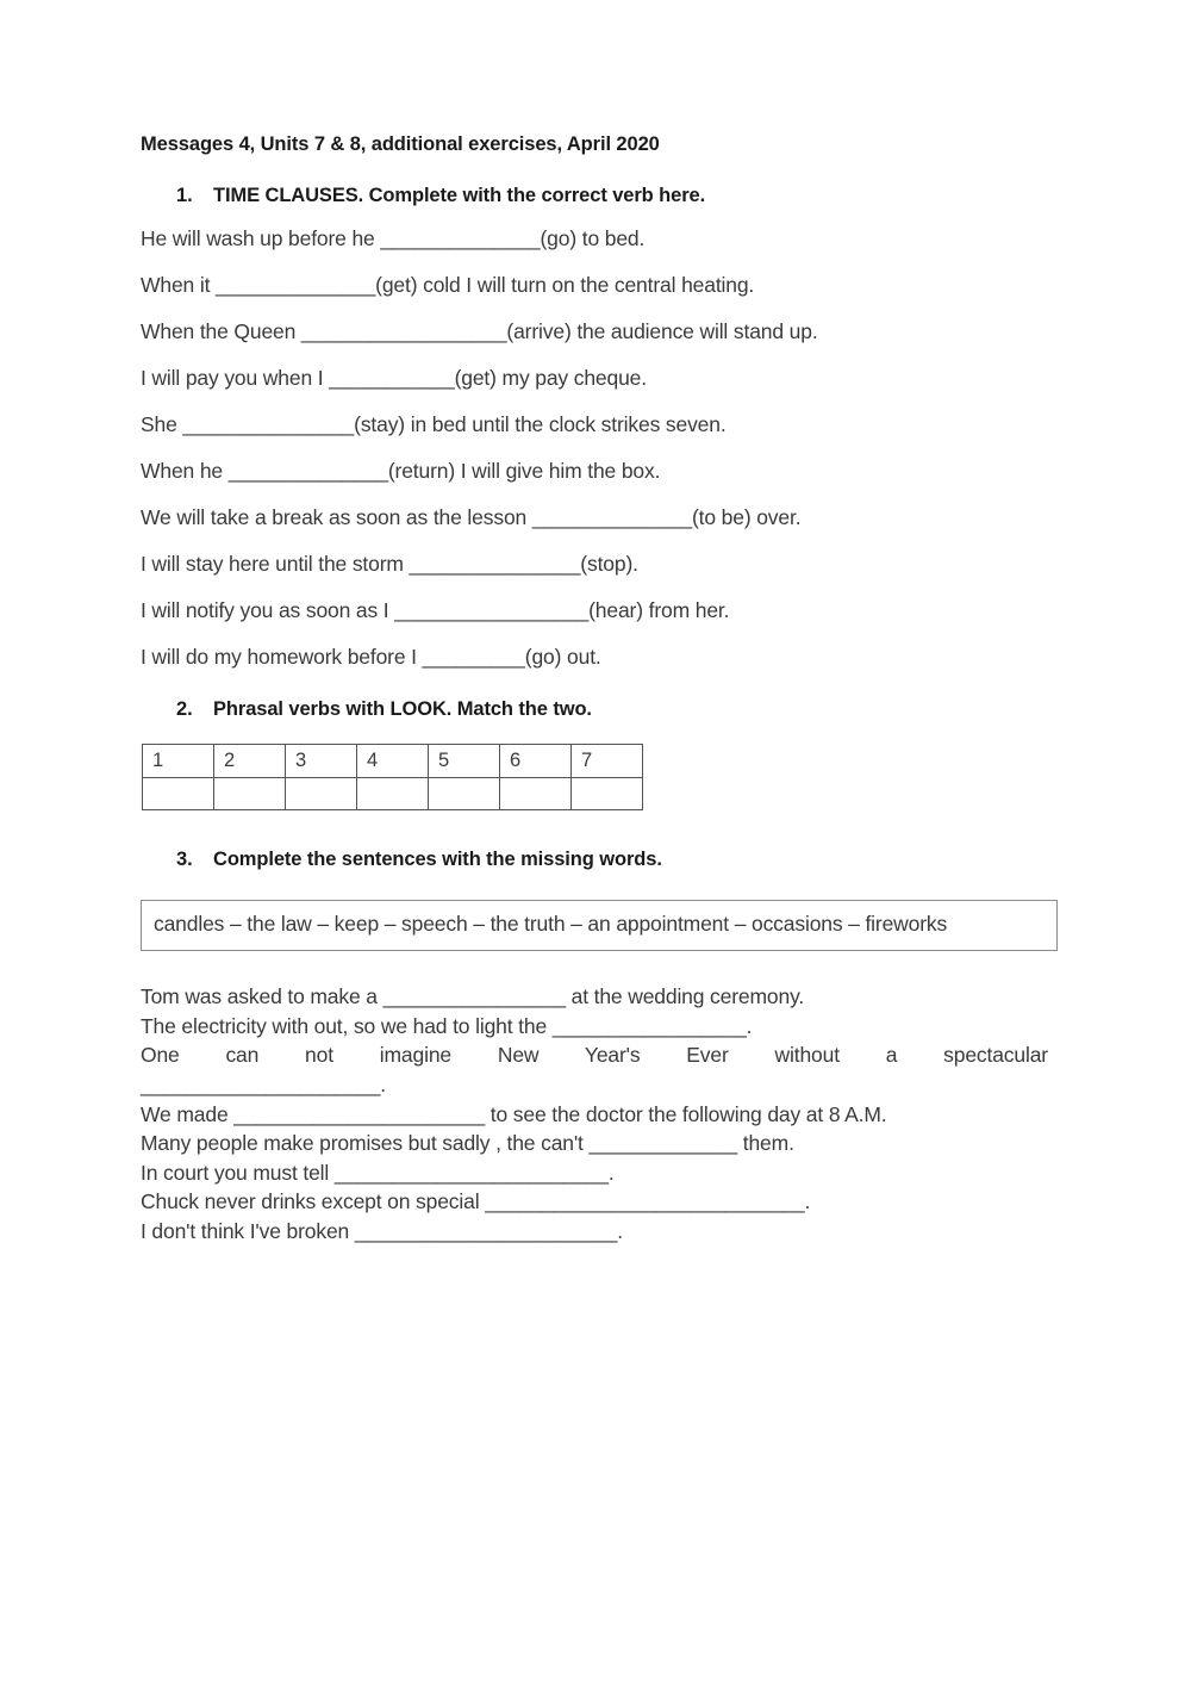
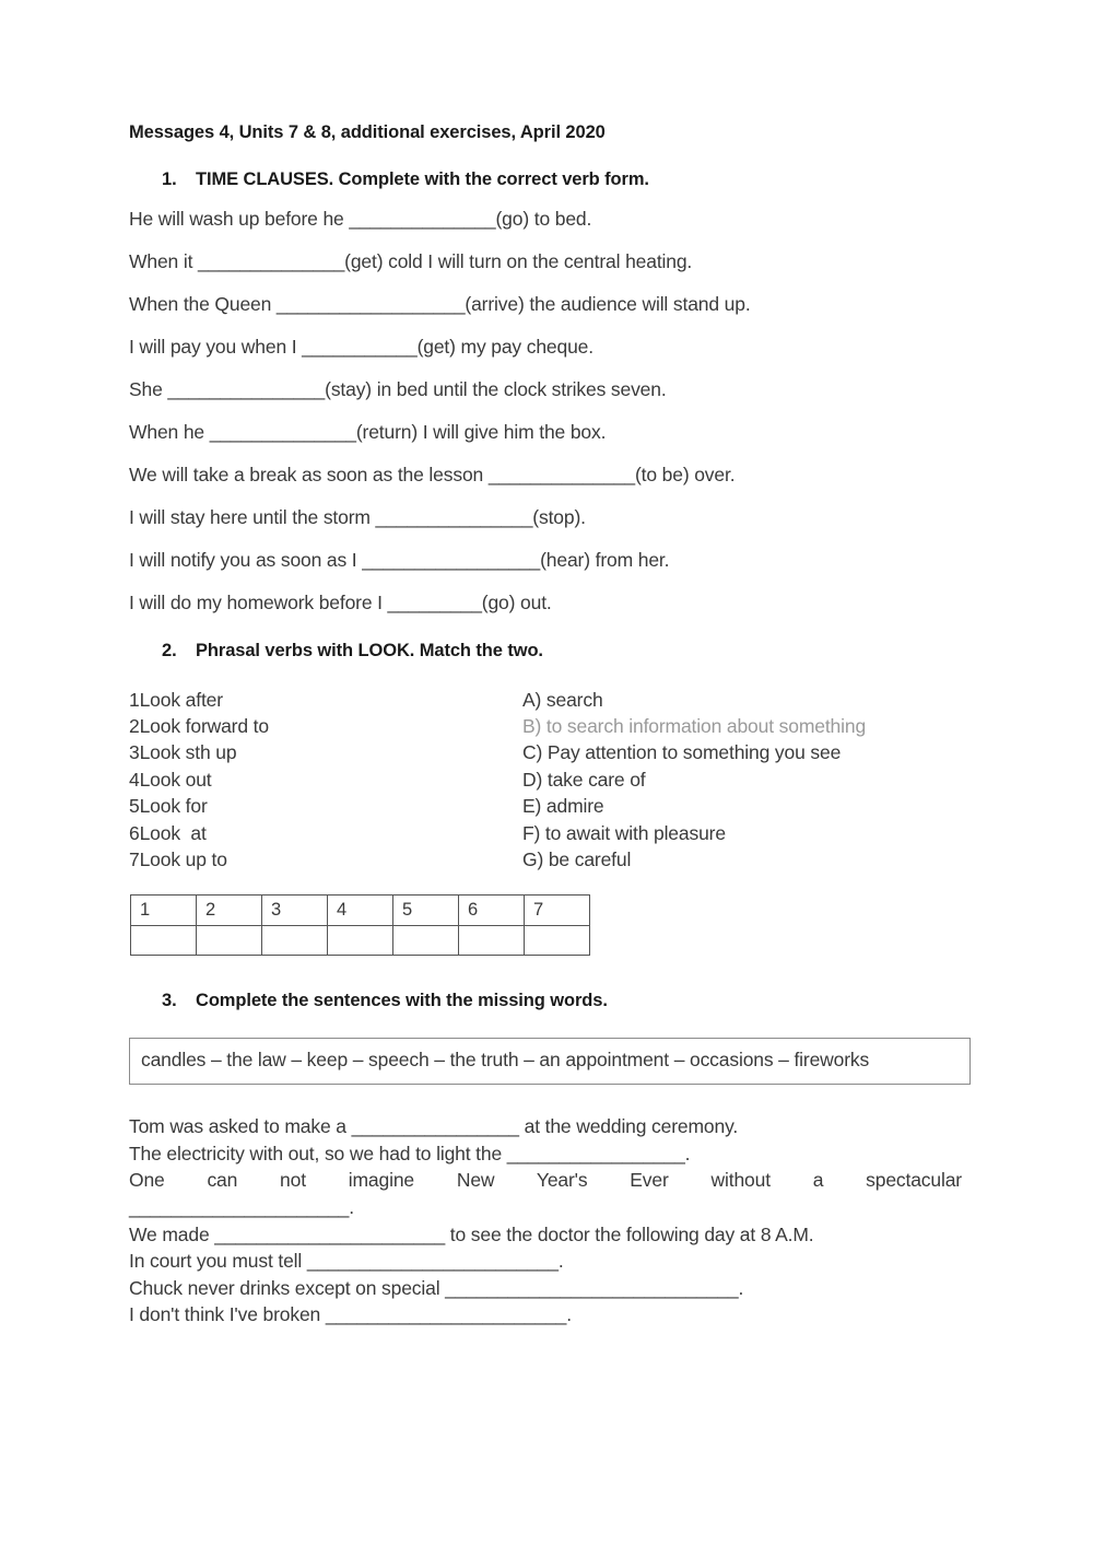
  Messages 4, Units 7 & 8, additional exercises, April 2020
  1.
- TIME CLAUSES. Complete with the correct verb here.
+ TIME CLAUSES. Complete with the correct verb form.
  He will wash up before he ______________(go) to bed.
  When it ______________(get) cold I will turn on the central heating.
  When the Queen __________________(arrive) the audience will stand up.
  I will pay you when I ___________(get) my pay cheque.
  She _______________(stay) in bed until the clock strikes seven.
  When he ______________(return) I will give him the box.
  We will take a break as soon as the lesson ______________(to be) over.
  I will stay here until the storm _______________(stop).
  I will notify you as soon as I _________________(hear) from her.
  I will do my homework before I _________(go) out.
  2.
  Phrasal verbs with LOOK. Match the two.
+ 1Look after
+ 2Look forward to
+ 3Look sth up
+ 4Look out
+ 5Look for
+ 6Look at
+ 7Look up to
+ A) search
+ B) to search information about something
+ C) Pay attention to something you see
+ D) take care of
+ E) admire
+ F) to await with pleasure
+ G) be careful
  1	2	3	4	5	6	7
  3.
  Complete the sentences with the missing words.
  candles – the law – keep – speech – the truth – an appointment – occasions – fireworks
  Tom was asked to make a ________________ at the wedding ceremony.
  The electricity with out, so we had to light the _________________.
  One can not imagine New Year's Ever without a spectacular
  _____________________.
  We made ______________________ to see the doctor the following day at 8 A.M.
- Many people make promises but sadly , the can't _____________ them.
  In court you must tell ________________________.
  Chuck never drinks except on special ____________________________.
  I don't think I've broken _______________________.
